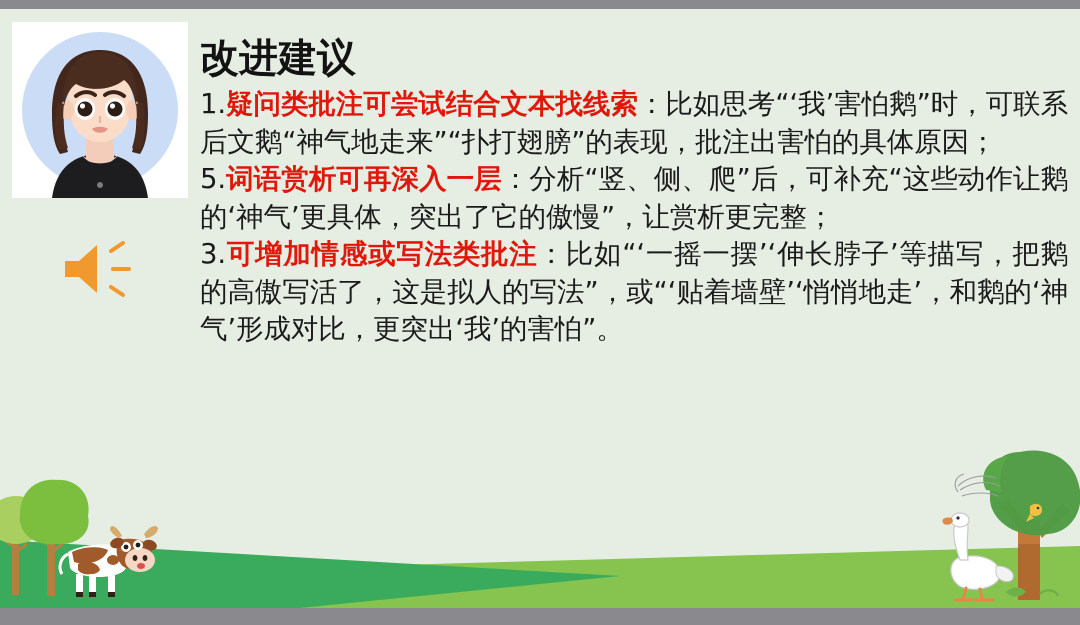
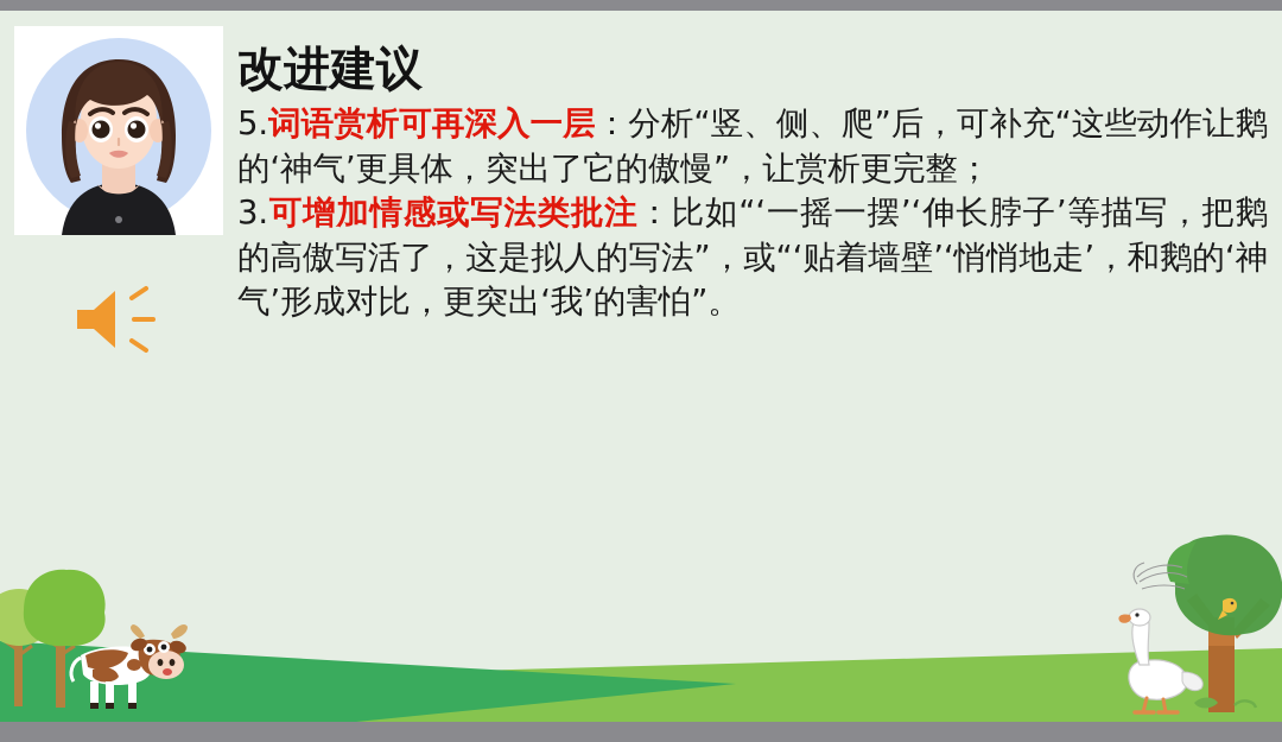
  改进建议
- 1.疑问类批注可尝试结合文本找线索：比如思考“‘我’害怕鹅”时，可联系后文鹅“神气地走来”“扑打翅膀”的表现，批注出害怕的具体原因；
  5.词语赏析可再深入一层：分析“竖、侧、爬”后，可补充“这些动作让鹅的‘神气’更具体，突出了它的傲慢”，让赏析更完整；
  3.可增加情感或写法类批注：比如“‘一摇一摆’‘伸长脖子’等描写，把鹅的高傲写活了，这是拟人的写法”，或“‘贴着墙壁’‘悄悄地走’，和鹅的‘神气’形成对比，更突出‘我’的害怕”。
